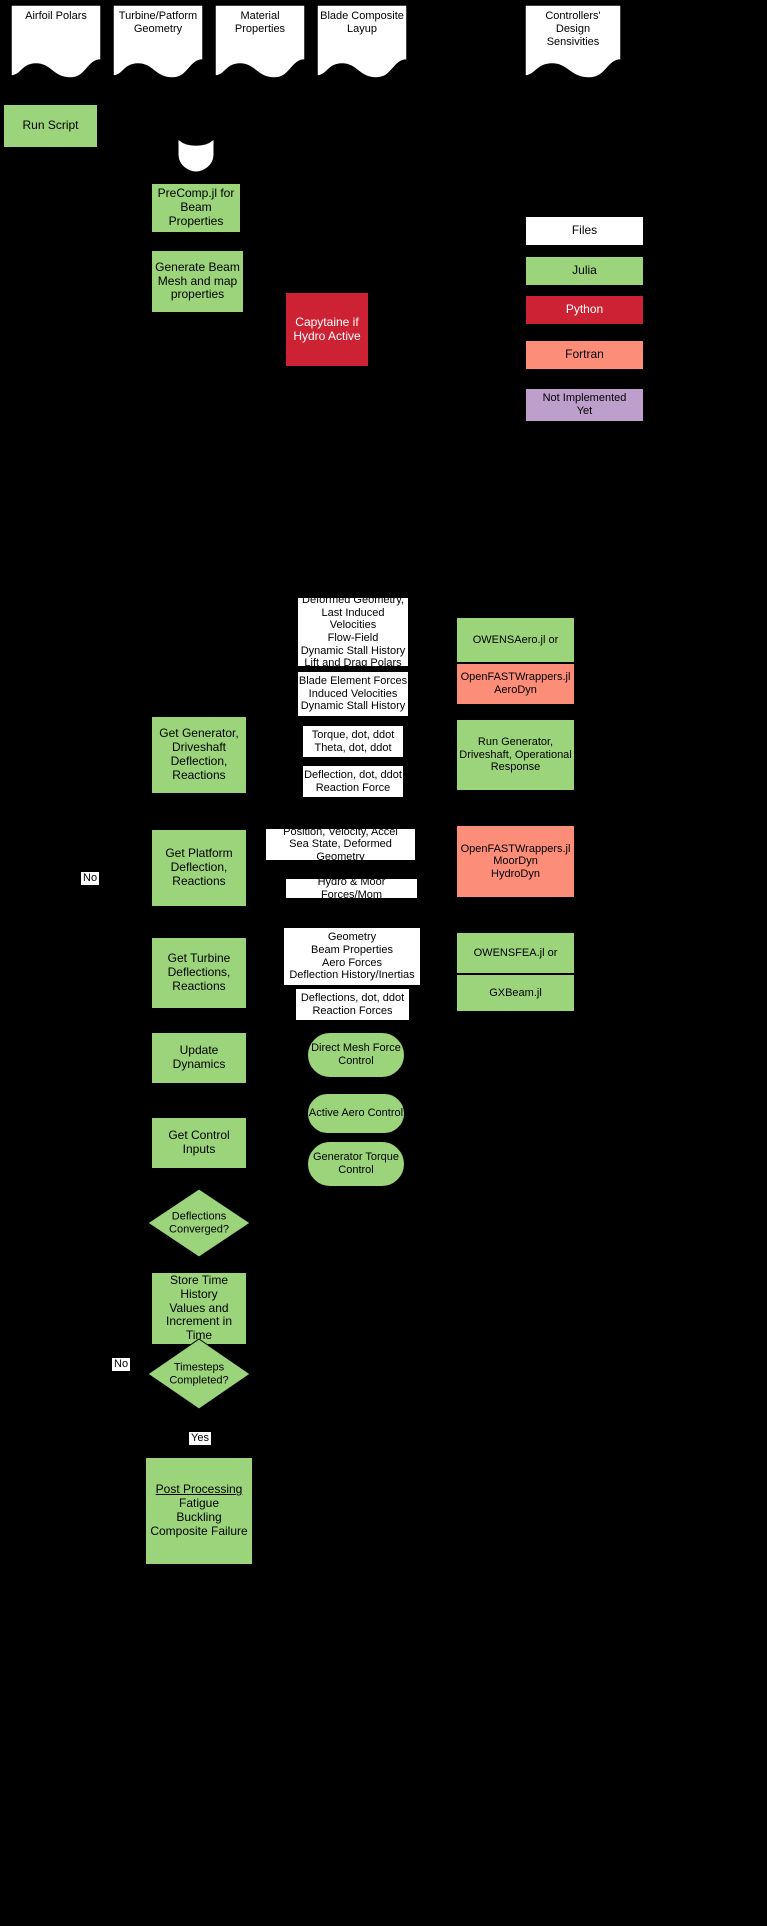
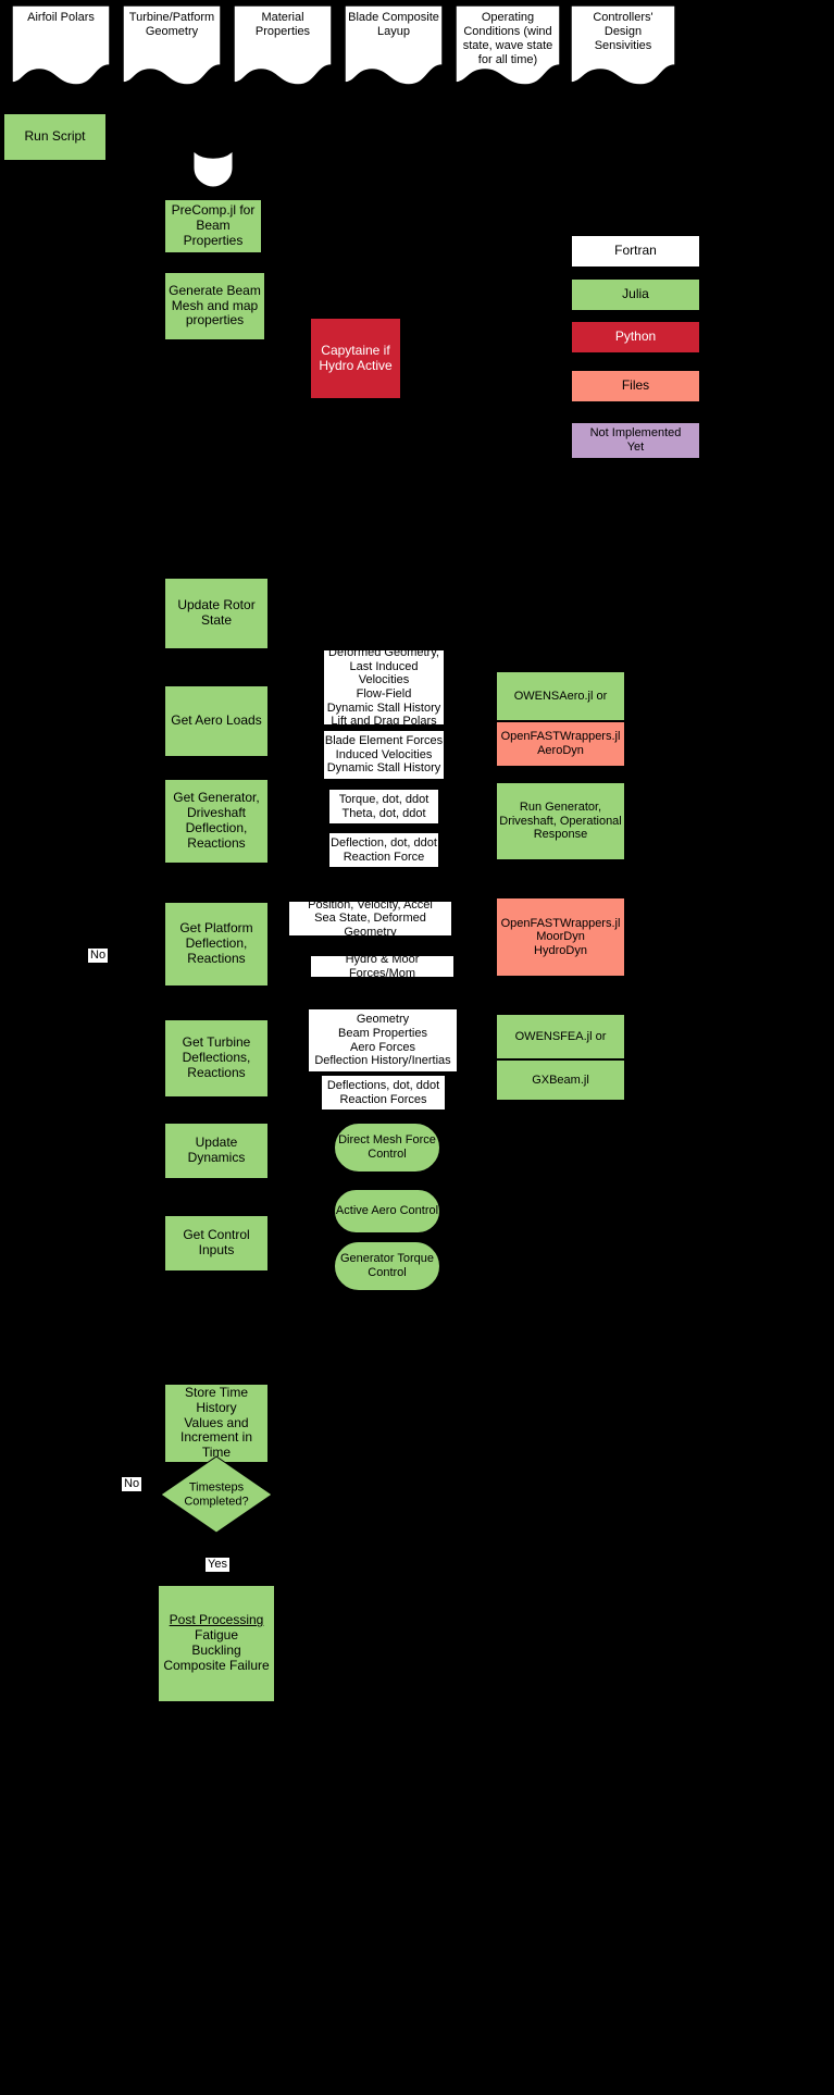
  Airfoil Polars
  Turbine/Patform
  Geometry
  Material Properties
  Blade Composite
  Layup
+ Operating
+ Conditions (wind
+ state, wave state
+ for all time)
  Controllers' Design
  Sensivities
  Run Script
- Files
+ Fortran
  Julia
  Python
- Fortran
+ Files
  Not Implemented
  Yet
  PreComp.jl for
  Beam Properties
  Generate Beam
  Mesh and map
  properties
  Capytaine if
  Hydro Active
+ Update Rotor State
+ Get Aero Loads
  Get Generator,
  Driveshaft
  Deflection,
  Reactions
  Get Platform
  Deflection,
  Reactions
  Get Turbine
  Deflections,
  Reactions
  Update Dynamics
  Get Control Inputs
- Deflections
- Converged?
  Store Time History
  Values and
  Increment in Time
  Timesteps
  Completed?
  Post Processing
  Fatigue
  Buckling
  Composite Failure
  Deformed Geometry,
  Last Induced Velocities
  Flow-Field
  Dynamic Stall History
  Lift and Drag Polars
  Blade Element Forces
  Induced Velocities
  Dynamic Stall History
  Torque, dot, ddot
  Theta, dot, ddot
  Deflection, dot, ddot
  Reaction Force
  Position, Velocity, Accel
  Sea State, Deformed Geometry
  Hydro & Moor Forces/Mom
  Geometry
  Beam Properties
  Aero Forces
  Deflection History/Inertias
  Deflections, dot, ddot
  Reaction Forces
  Direct Mesh Force
  Control
  Active Aero Control
  Generator Torque
  Control
  OWENSAero.jl or
  OpenFASTWrappers.jl
  AeroDyn
  Run Generator,
  Driveshaft, Operational
  Response
  OpenFASTWrappers.jl
  MoorDyn
  HydroDyn
  OWENSFEA.jl or
  GXBeam.jl
  No
  No
  Yes
